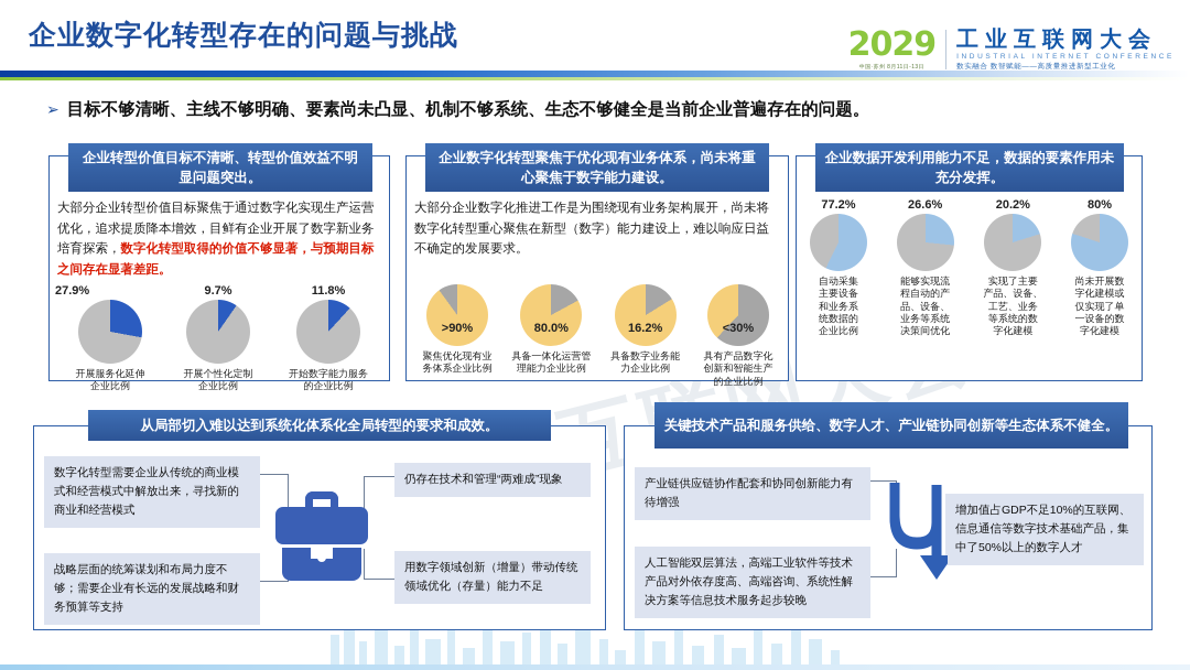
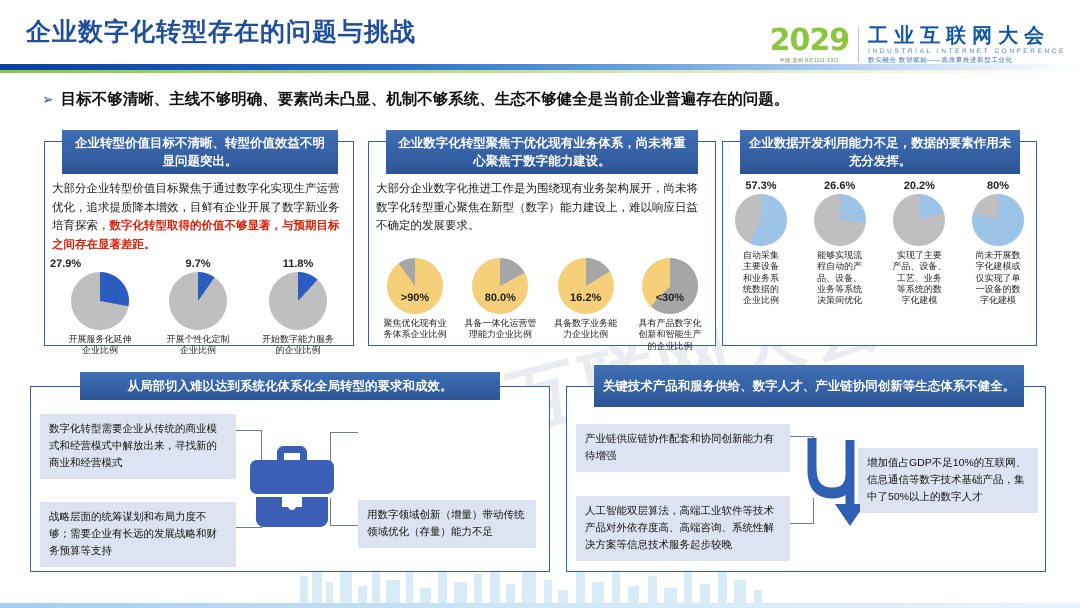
  企业数字化转型存在的问题与挑战
  2029
  工业互联网大会
  ➢ 目标不够清晰、主线不够明确、要素尚未凸显、机制不够系统、生态不够健全是当前企业普遍存在的问题。
  企业转型价值目标不清晰、转型价值效益不明显问题突出。
  大部分企业转型价值目标聚焦于通过数字化实现生产运营优化，追求提质降本增效，目鲜有企业开展了数字新业务培育探索，数字化转型取得的价值不够显著，与预期目标之间存在显著差距。
  27.9%
  开展服务化延伸
  企业比例
  9.7%
  开展个性化定制
  企业比例
  11.8%
  开始数字能力服务
  的企业比例
  企业数字化转型聚焦于优化现有业务体系，尚未将重心聚焦于数字能力建设。
  大部分企业数字化推进工作是为围绕现有业务架构展开，尚未将数字化转型重心聚焦在新型（数字）能力建设上，难以响应日益不确定的发展要求。
  >90%
  聚焦优化现有业
  务体系企业比例
  80.0%
  具备一体化运营管
  理能力企业比例
  16.2%
  具备数字业务能
  力企业比例
  <30%
  具有产品数字化
  创新和智能生产
  的企业比例
  企业数据开发利用能力不足，数据的要素作用未充分发挥。
- 77.2%
+ 57.3%
  自动采集
  主要设备
  和业务系
  统数据的
  企业比例
  26.6%
  能够实现流
  程自动的产
  品、设备、
  业务等系统
  决策间优化
  20.2%
  实现了主要
  产品、设备、
  工艺、业务
  等系统的数
  字化建模
  80%
  尚未开展数
  字化建模或
  仅实现了单
  一设备的数
  字化建模
  从局部切入难以达到系统化体系化全局转型的要求和成效。
  数字化转型需要企业从传统的商业模式和经营模式中解放出来，寻找新的商业和经营模式
  战略层面的统筹谋划和布局力度不够；需要企业有长远的发展战略和财务预算等支持
- 仍存在技术和管理“两难成”现象
  用数字领域创新（增量）带动传统领域优化（存量）能力不足
  关键技术产品和服务供给、数字人才、产业链协同创新等生态体系不健全。
  产业链供应链协作配套和协同创新能力有待增强
  人工智能双层算法，高端工业软件等技术产品对外依存度高、高端咨询、系统性解决方案等信息技术服务起步较晚
  增加值占GDP不足10%的互联网、信息通信等数字技术基础产品，集中了50%以上的数字人才
